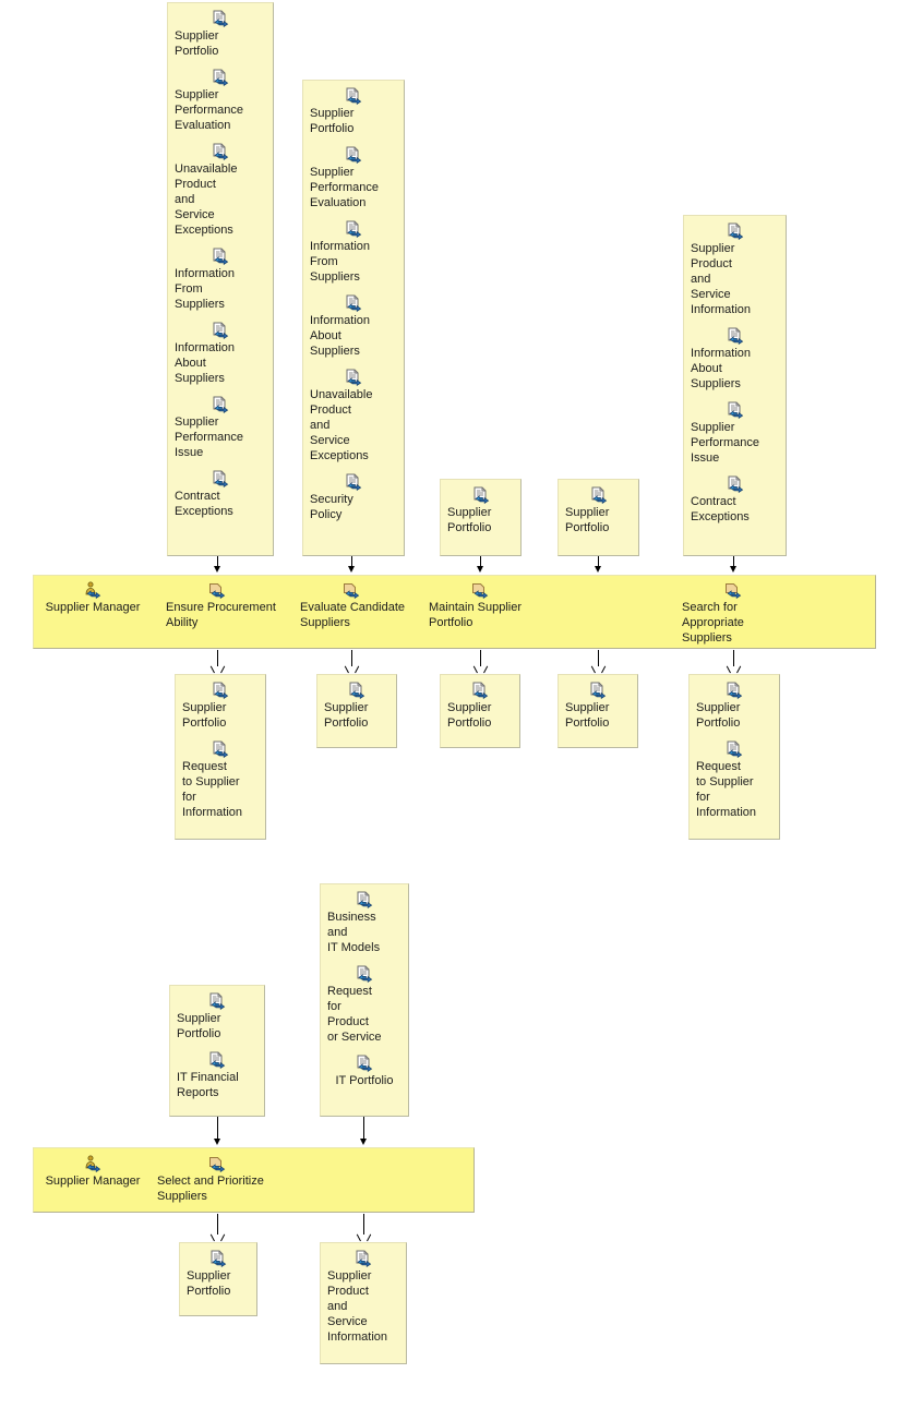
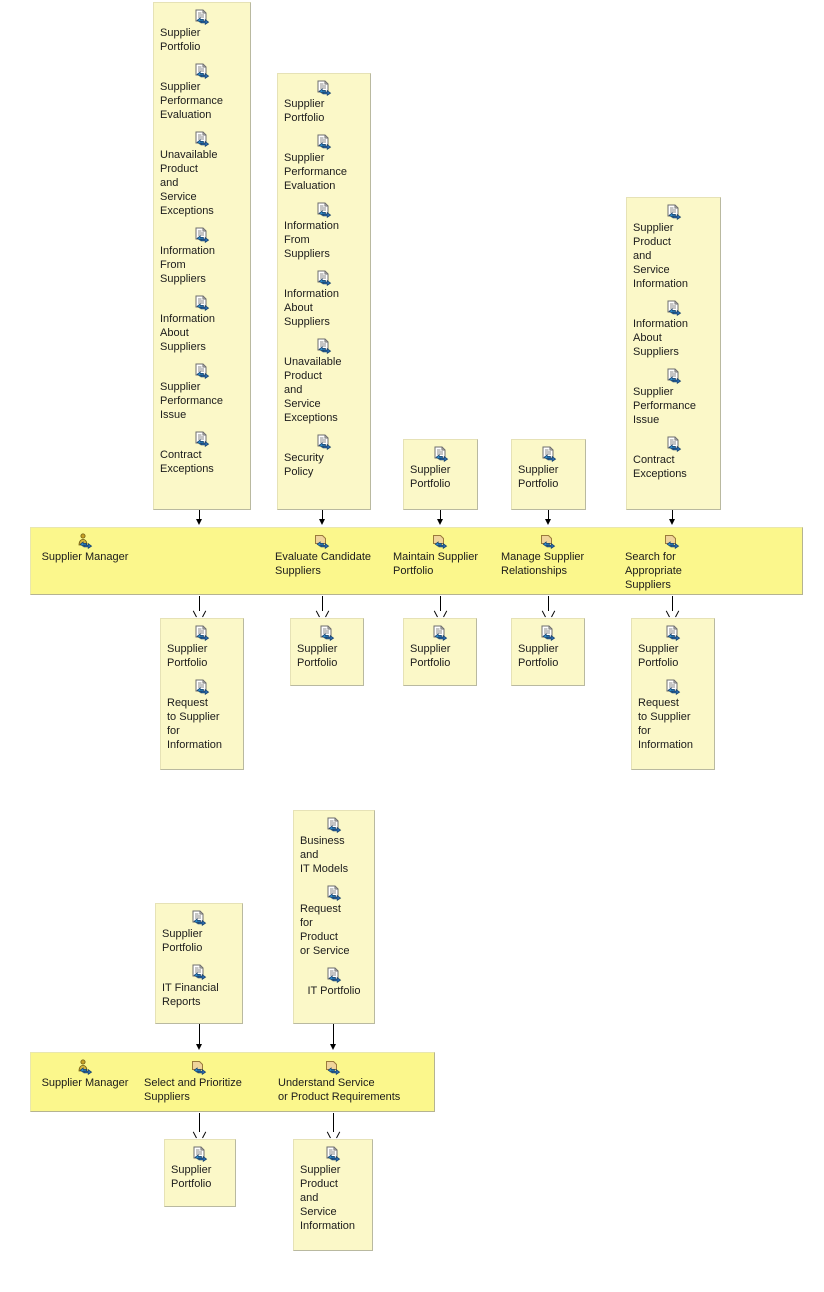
  Supplier
  Portfolio
  Supplier
  Performance
  Evaluation
  Unavailable
  Product
  and
  Service
  Exceptions
  Information
  From
  Suppliers
  Information
  About
  Suppliers
  Supplier
  Performance
  Issue
  Contract
  Exceptions
  Supplier
  Portfolio
  Supplier
  Performance
  Evaluation
  Information
  From
  Suppliers
  Information
  About
  Suppliers
  Unavailable
  Product
  and
  Service
  Exceptions
  Security
  Policy
  Supplier
  Portfolio
  Supplier
  Portfolio
  Supplier
  Product
  and
  Service
  Information
  Information
  About
  Suppliers
  Supplier
  Performance
  Issue
  Contract
  Exceptions
  Supplier Manager
- Ensure Procurement
- Ability
  Evaluate Candidate
  Suppliers
  Maintain Supplier
  Portfolio
+ Manage Supplier
+ Relationships
  Search for Appropriate
  Suppliers
  Supplier
  Portfolio
  Request
  to Supplier
  for
  Information
  Supplier
  Portfolio
  Supplier
  Portfolio
  Supplier
  Portfolio
  Supplier
  Portfolio
  Request
  to Supplier
  for
  Information
  Supplier
  Portfolio
  IT Financial
  Reports
  Business
  and
  IT Models
  Request
  for
  Product
  or Service
  IT Portfolio
  Supplier Manager
  Select and Prioritize
  Suppliers
+ Understand Service
+ or Product Requirements
  Supplier
  Portfolio
  Supplier
  Product
  and
  Service
  Information
